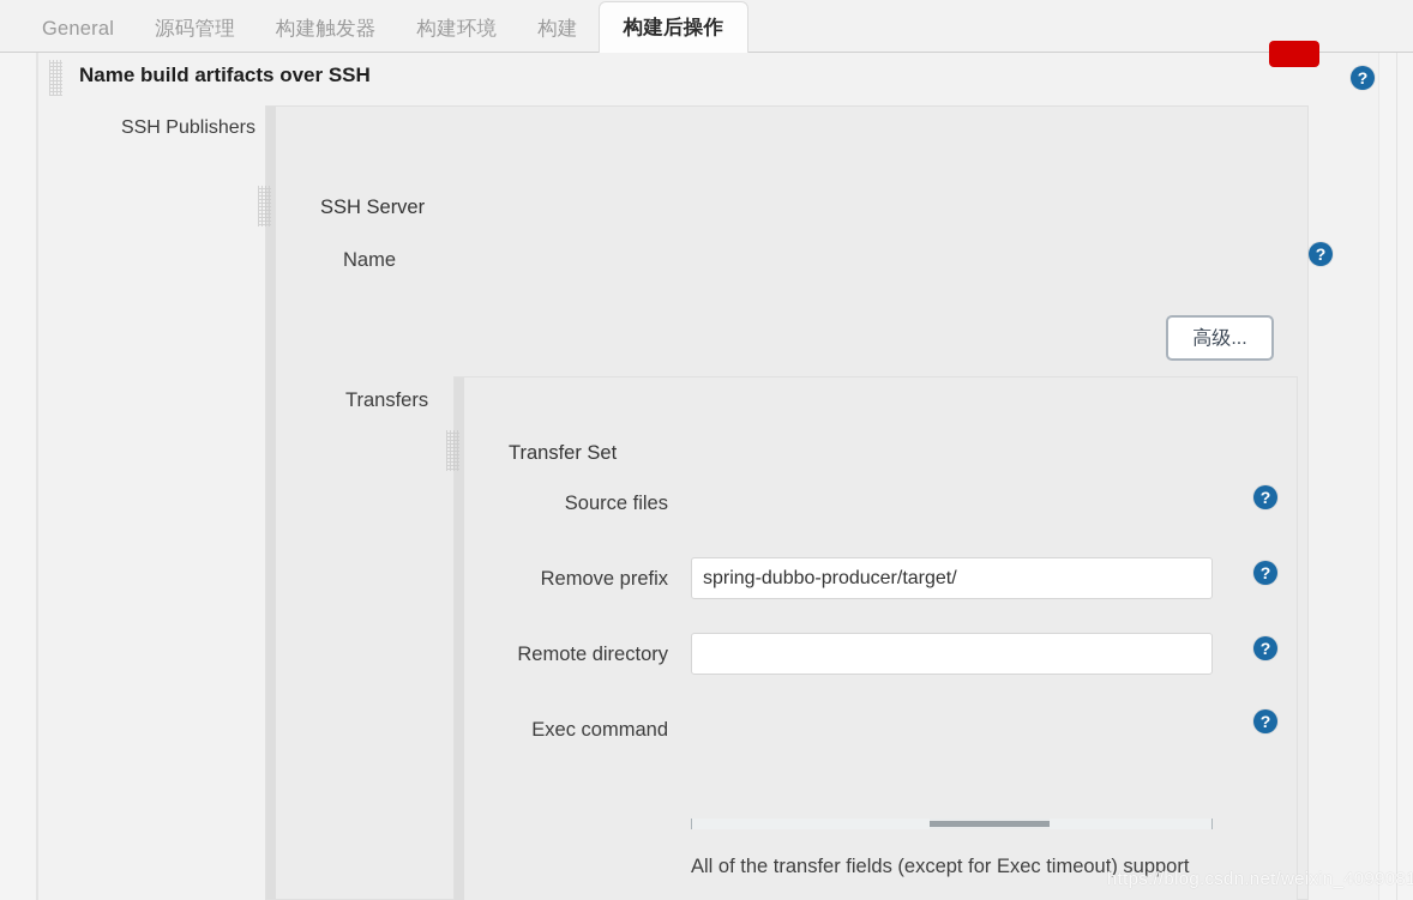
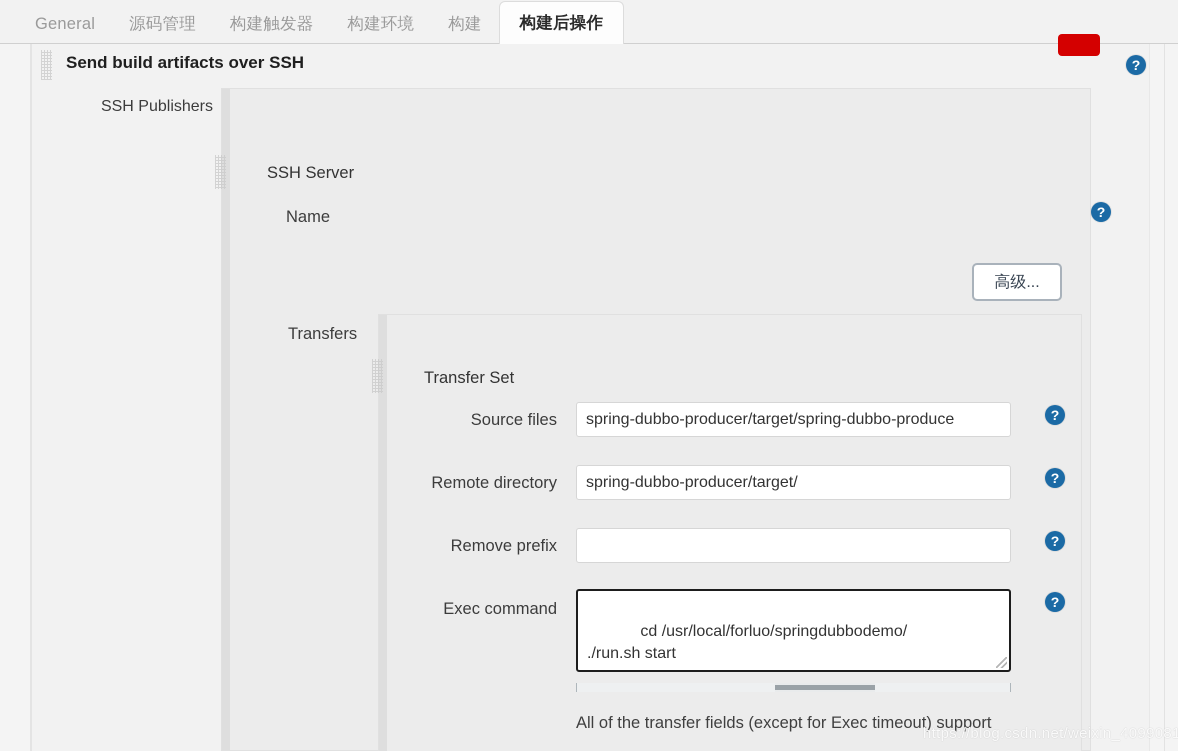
  General
  源码管理
  构建触发器
  构建环境
  构建
  构建后操作
- Name build artifacts over SSH
+ Send build artifacts over SSH
  ?
  SSH Publishers
  SSH Server
  Name
  ?
  高级...
  Transfers
  Transfer Set
  Source files
+ spring-dubbo-producer/target/spring-dubbo-produce
  ?
- Remove prefix
+ Remote directory
  spring-dubbo-producer/target/
  ?
- Remote directory
+ Remove prefix
  ?
  Exec command
+ cd /usr/local/forluo/springdubbodemo/
+ ./run.sh start
  ?
  All of the transfer fields (except for Exec timeout) support
  https://blog.csdn.net/weixin_4099081
